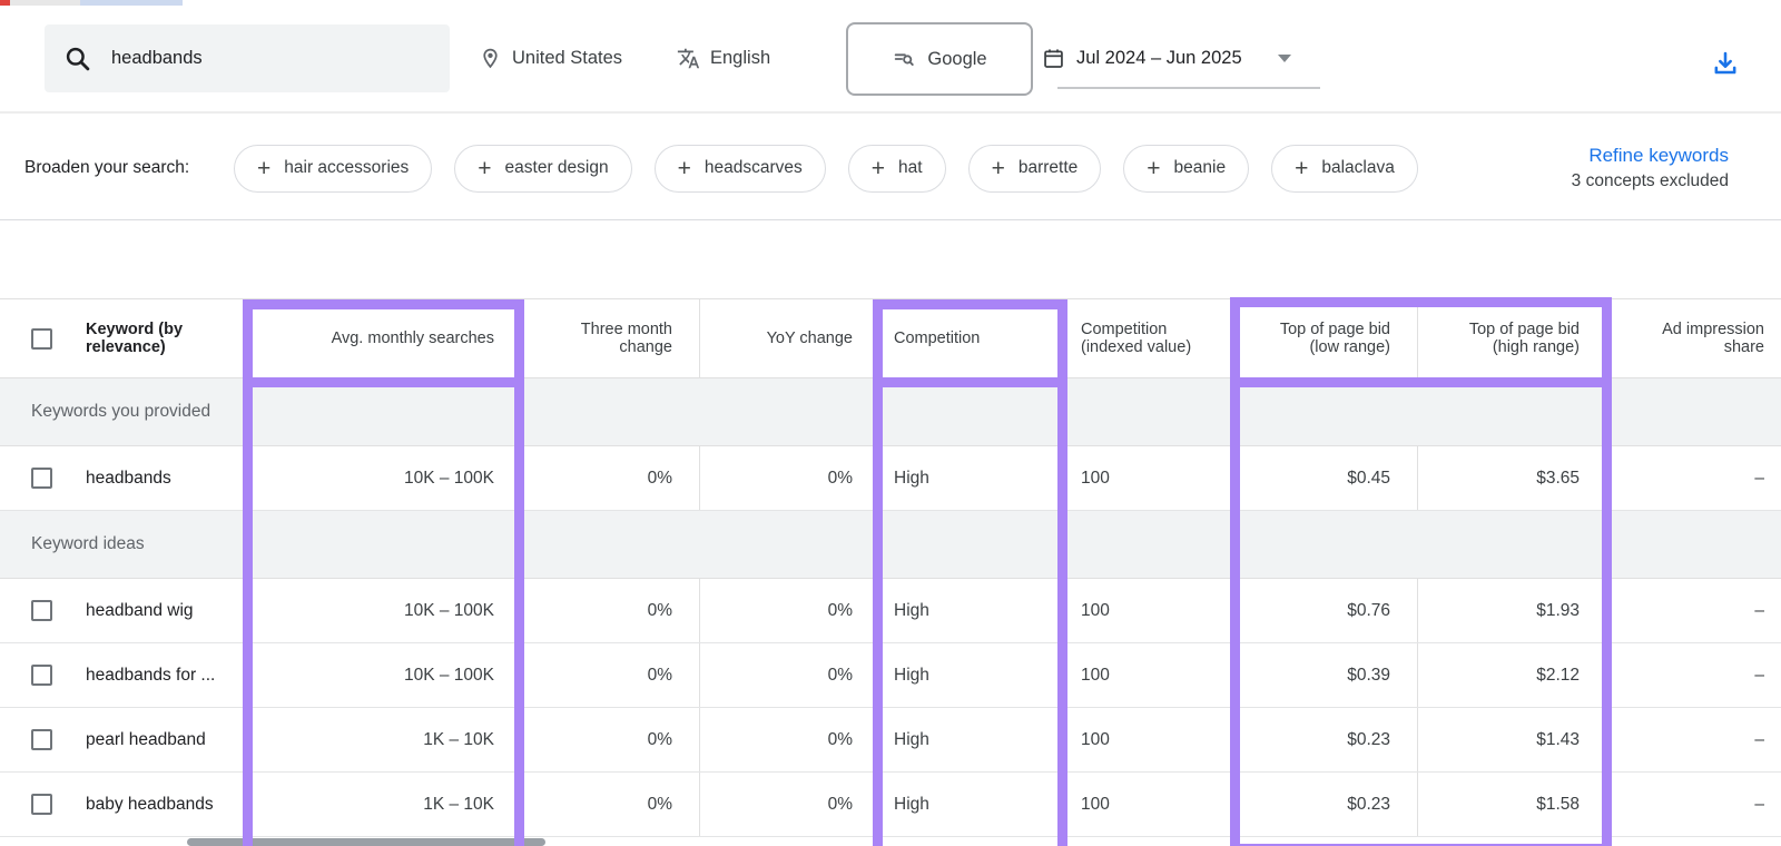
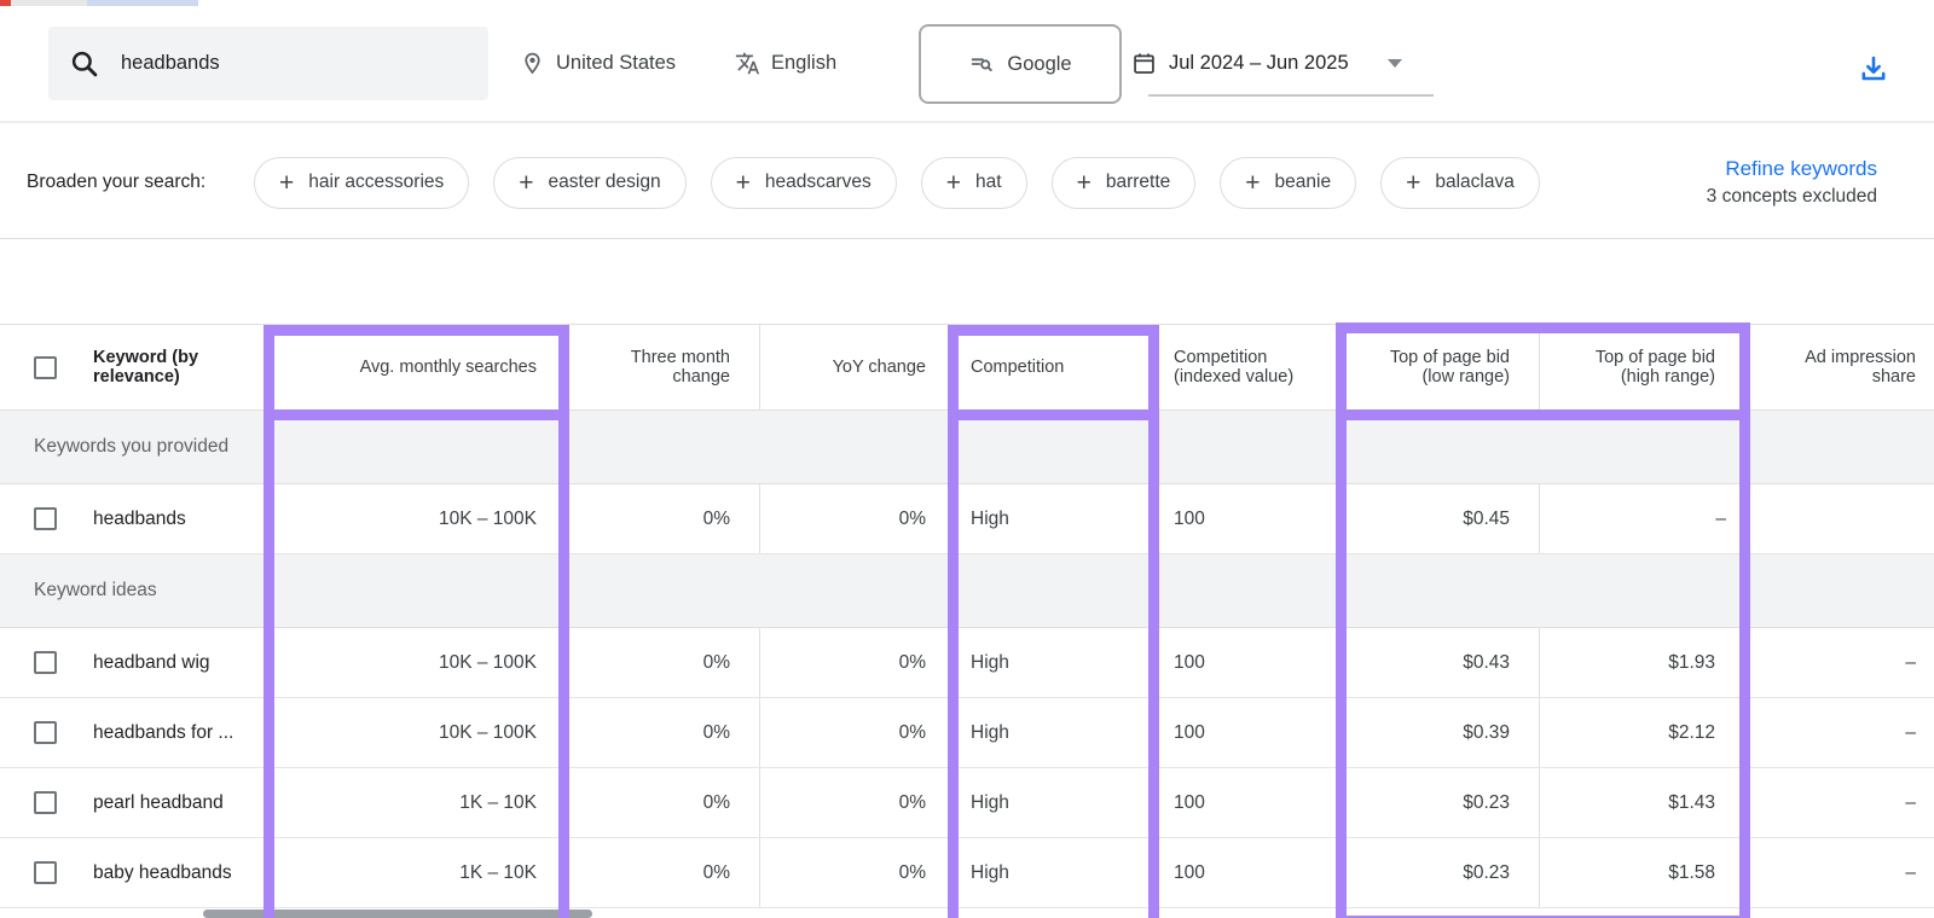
  headbands
  United States
  English
  Google
  Jul 2024 – Jun 2025
  Broaden your search:
  +
  hair accessories
  +
  easter design
  +
  headscarves
  +
  hat
  +
  barrette
  +
  beanie
  +
  balaclava
  Refine keywords
  3 concepts excluded
  Keyword (by
  relevance)
  Avg. monthly searches
  Three month
  change
  YoY change
  Competition
  Competition
  (indexed value)
  Top of page bid
  (low range)
  Top of page bid
  (high range)
  Ad impression
  share
  Keywords you provided
  headbands
  10K – 100K
  0%
  0%
  High
  100
  $0.45
- $3.65
  –
  Keyword ideas
  headband wig
  10K – 100K
  0%
  0%
  High
  100
- $0.76
+ $0.43
  $1.93
  –
  headbands for ...
  10K – 100K
  0%
  0%
  High
  100
  $0.39
  $2.12
  –
  pearl headband
  1K – 10K
  0%
  0%
  High
  100
  $0.23
  $1.43
  –
  baby headbands
  1K – 10K
  0%
  0%
  High
  100
  $0.23
  $1.58
  –
